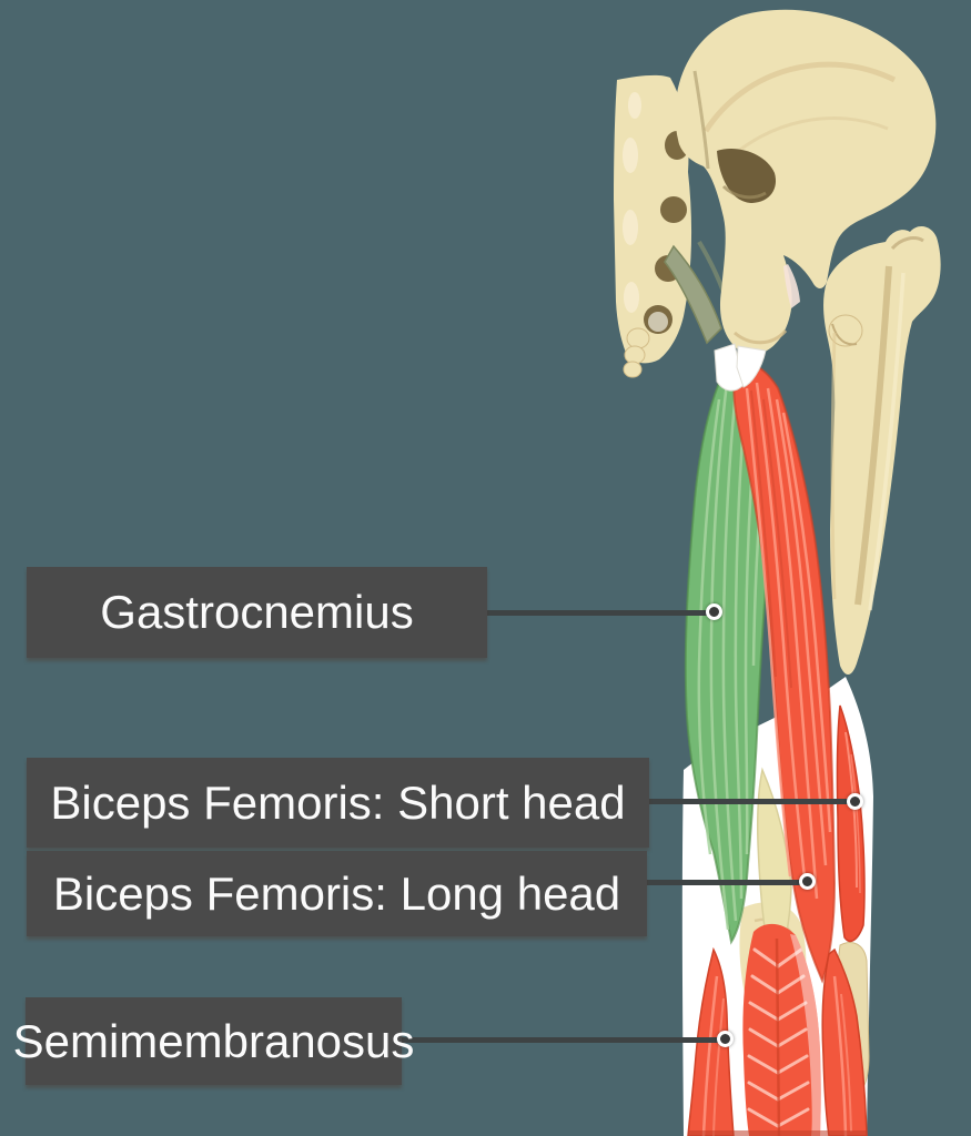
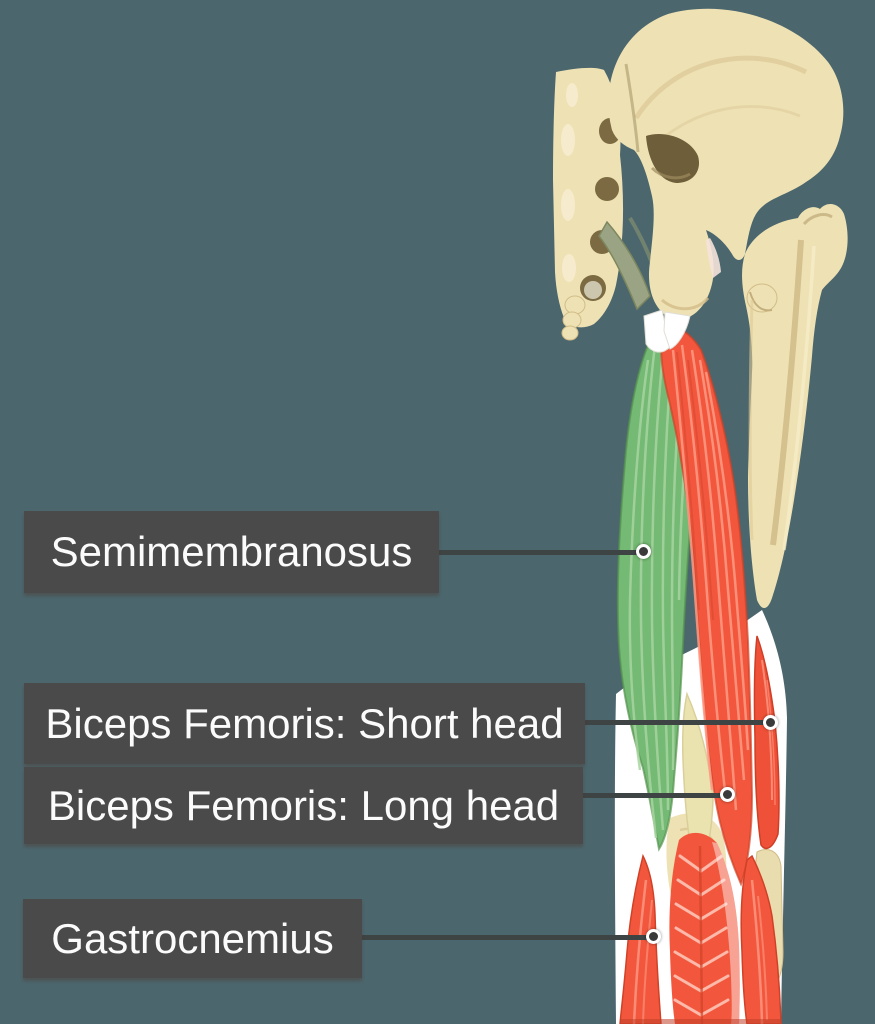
- Gastrocnemius
+ Semimembranosus
  Biceps Femoris: Short head
  Biceps Femoris: Long head
- Semimembranosus
+ Gastrocnemius
